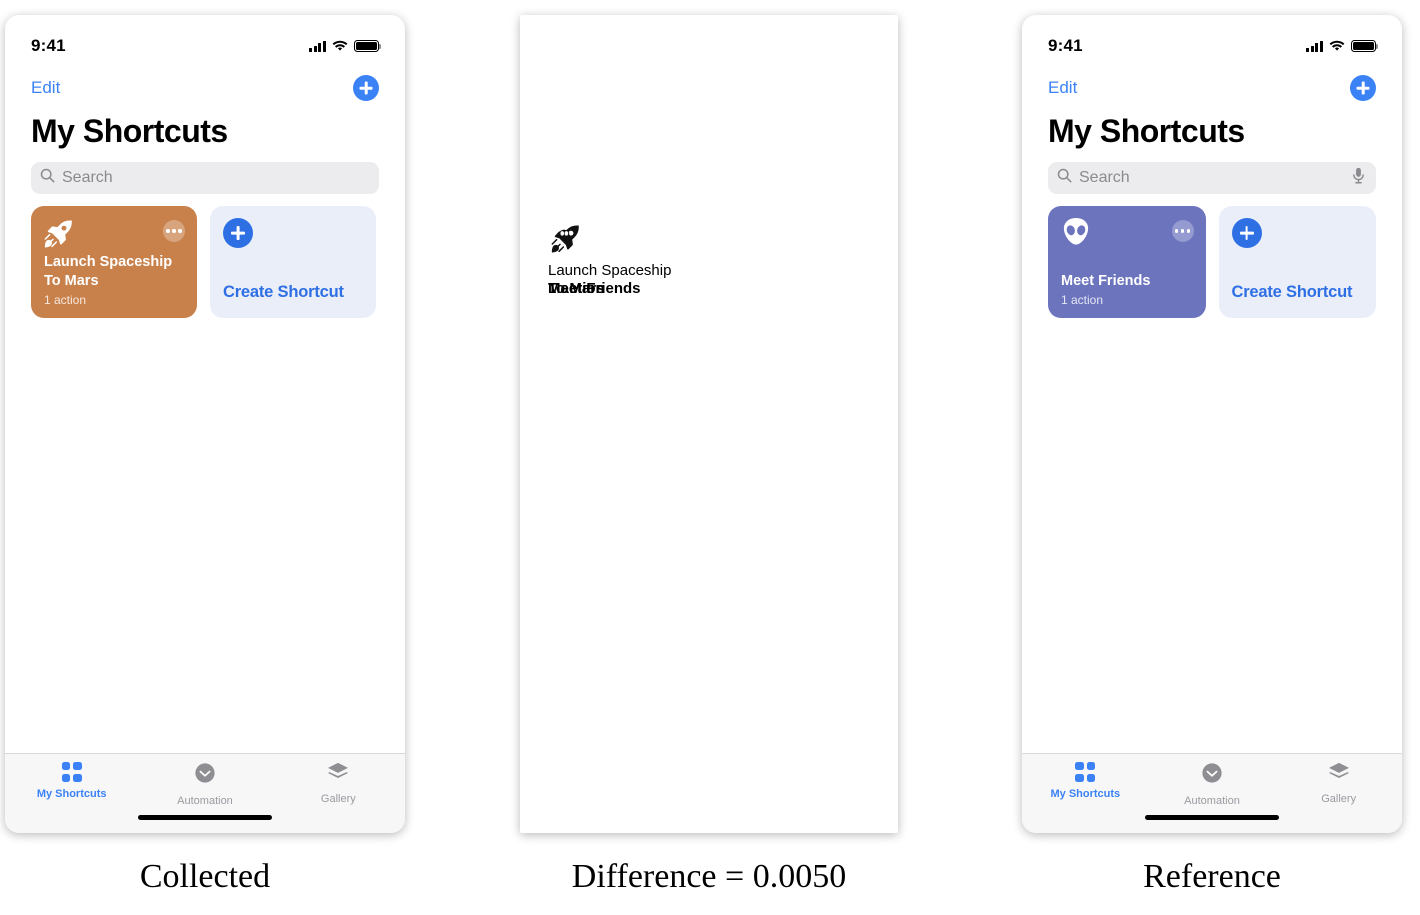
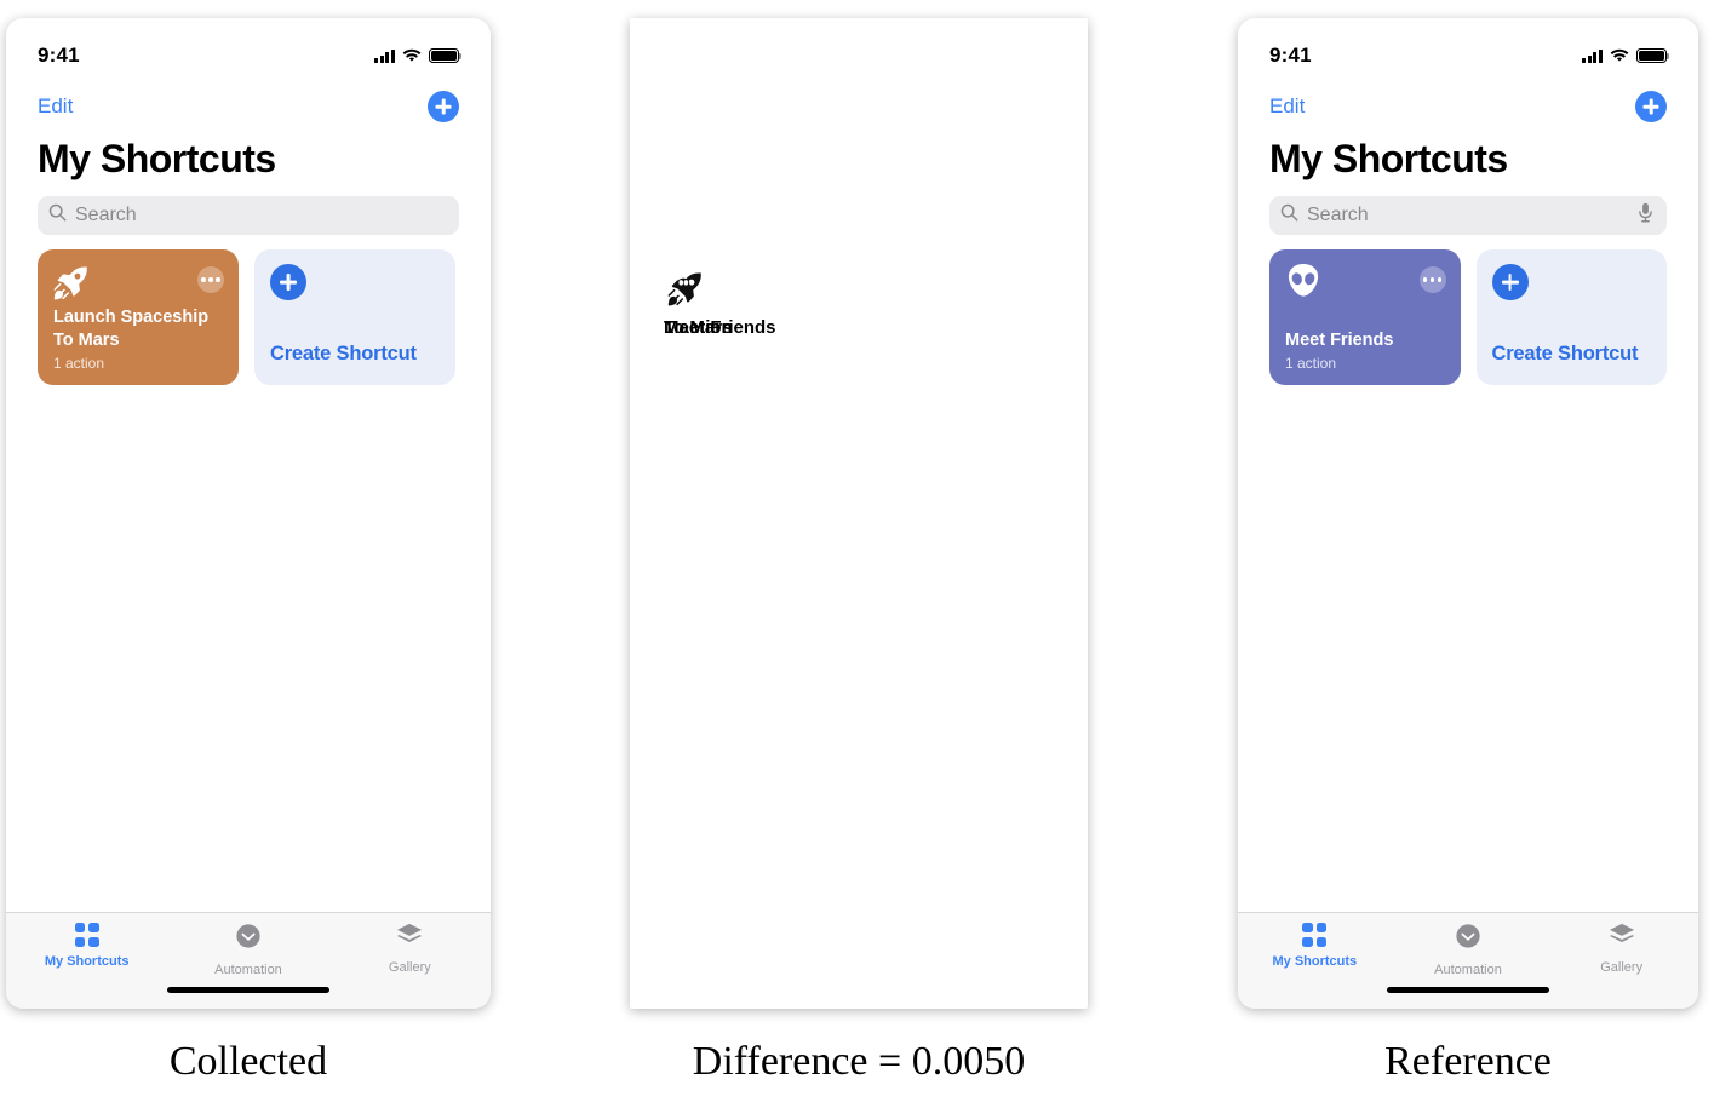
  9:41
  Edit
  My Shortcuts
  Search
  Launch Spaceship To Mars
  1 action
  Create Shortcut
  My Shortcuts
  Automation
  Gallery
- Launch Spaceship
  Meet Friends
  To Mars
  1 action
  9:41
  Edit
  My Shortcuts
  Search
  Meet Friends
  1 action
  Create Shortcut
  My Shortcuts
  Automation
  Gallery
  Collected
  Difference = 0.0050
  Reference
